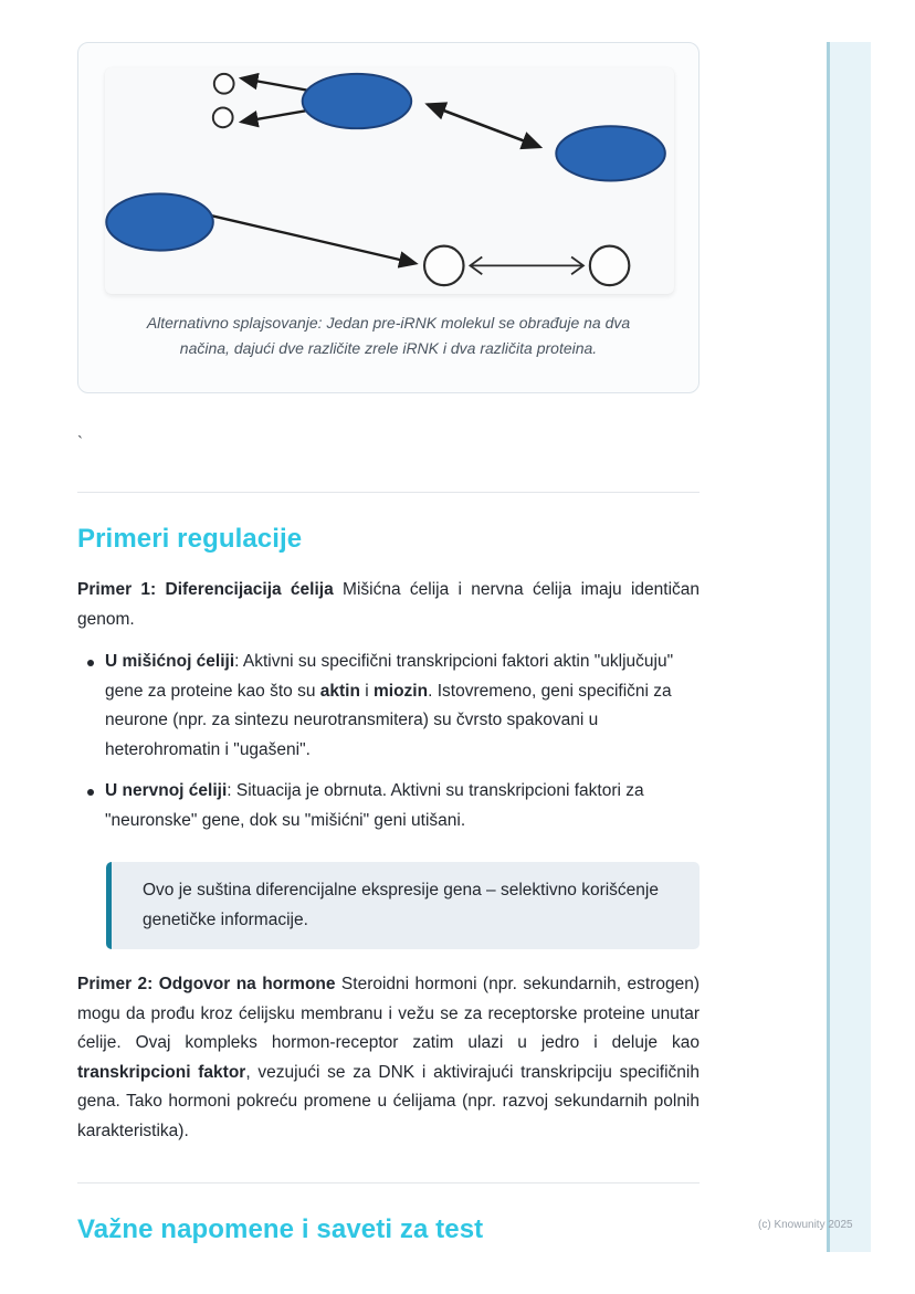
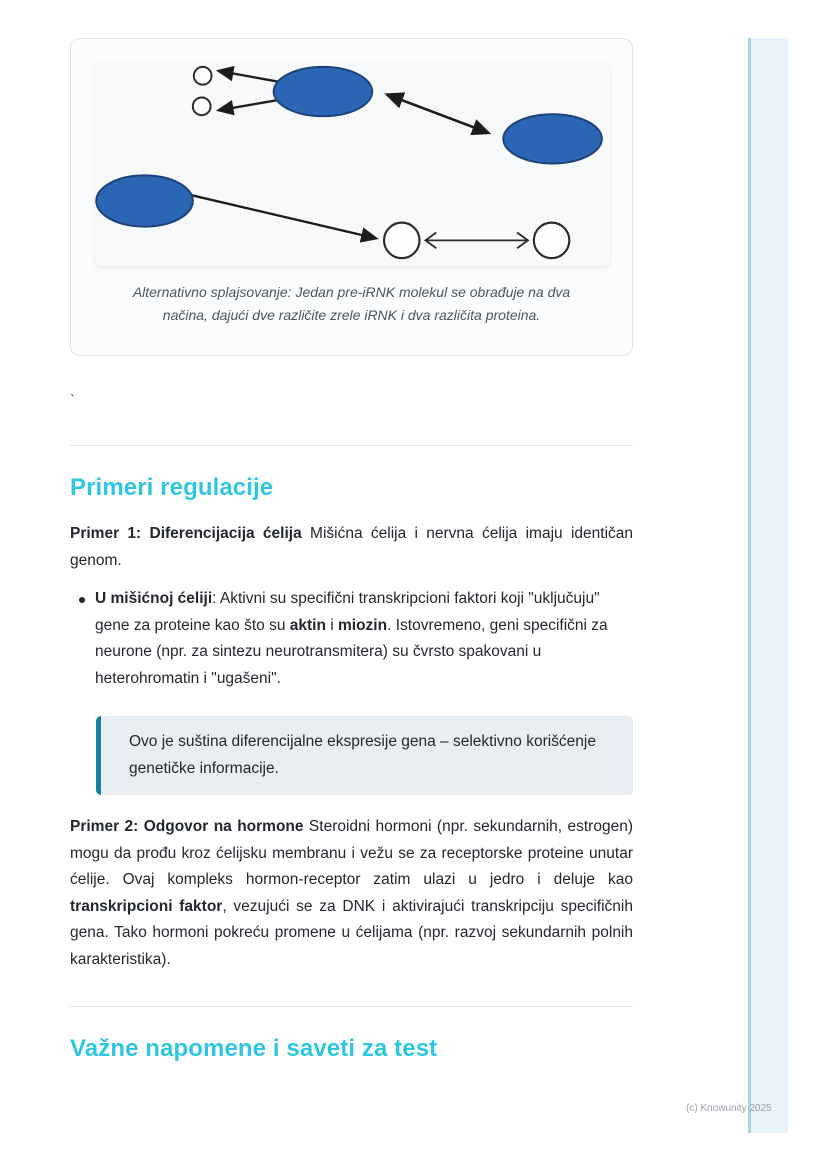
  Alternativno splajsovanje: Jedan pre-iRNK molekul se obrađuje na dva načina, dajući dve različite zrele iRNK i dva različita proteina.
  `
  Primeri regulacije
  Primer 1: Diferencijacija ćelija Mišićna ćelija i nervna ćelija imaju identičan genom.
- U mišićnoj ćeliji: Aktivni su specifični transkripcioni faktori aktin "uključuju" gene za proteine kao što su aktin i miozin. Istovremeno, geni specifični za neurone (npr. za sintezu neurotransmitera) su čvrsto spakovani u heterohromatin i "ugašeni".
+ U mišićnoj ćeliji: Aktivni su specifični transkripcioni faktori koji "uključuju" gene za proteine kao što su aktin i miozin. Istovremeno, geni specifični za neurone (npr. za sintezu neurotransmitera) su čvrsto spakovani u heterohromatin i "ugašeni".
- U nervnoj ćeliji: Situacija je obrnuta. Aktivni su transkripcioni faktori za "neuronske" gene, dok su "mišićni" geni utišani.
  Ovo je suština diferencijalne ekspresije gena – selektivno korišćenje genetičke informacije.
  Primer 2: Odgovor na hormone Steroidni hormoni (npr. sekundarnih, estrogen) mogu da prođu kroz ćelijsku membranu i vežu se za receptorske proteine unutar ćelije. Ovaj kompleks hormon-receptor zatim ulazi u jedro i deluje kao transkripcioni faktor, vezujući se za DNK i aktivirajući transkripciju specifičnih gena. Tako hormoni pokreću promene u ćelijama (npr. razvoj sekundarnih polnih karakteristika).
  Važne napomene i saveti za test
  (c) Knowunity 2025
